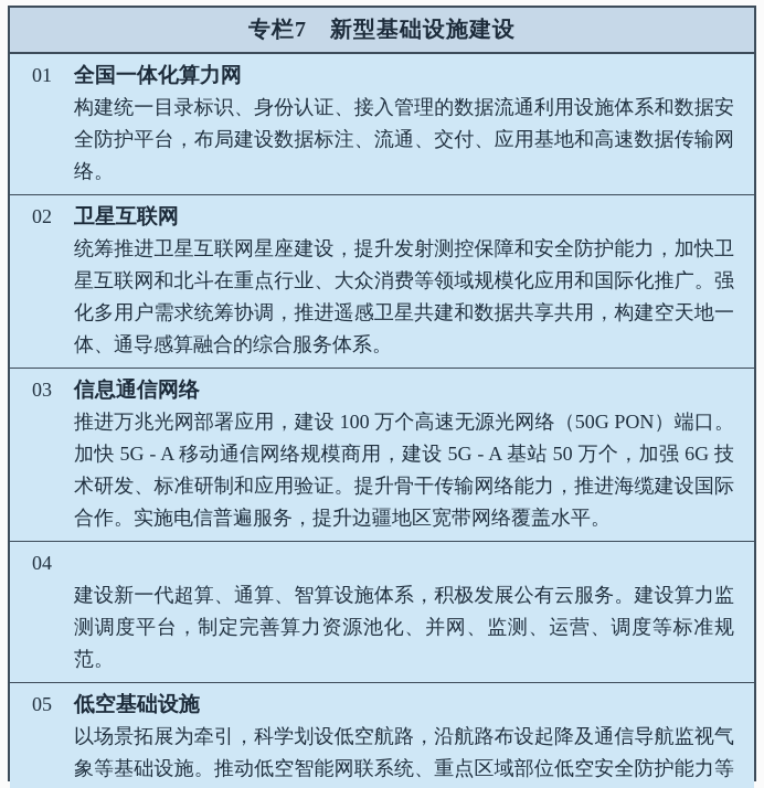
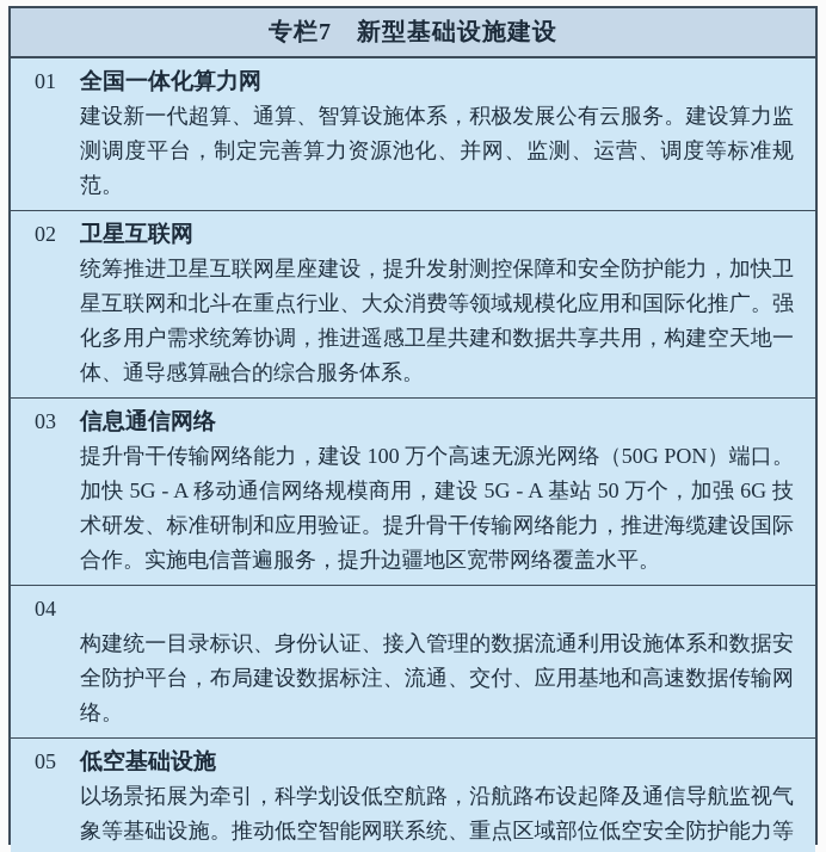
  专栏7 新型基础设施建设
  01
  全国一体化算力网
- 构建统一目录标识、身份认证、接入管理的数据流通利用设施体系和数据安全防护平台，布局建设数据标注、流通、交付、应用基地和高速数据传输网络。
+ 建设新一代超算、通算、智算设施体系，积极发展公有云服务。建设算力监测调度平台，制定完善算力资源池化、并网、监测、运营、调度等标准规范。
  02
  卫星互联网
  统筹推进卫星互联网星座建设，提升发射测控保障和安全防护能力，加快卫星互联网和北斗在重点行业、大众消费等领域规模化应用和国际化推广。强化多用户需求统筹协调，推进遥感卫星共建和数据共享共用，构建空天地一体、通导感算融合的综合服务体系。
  03
  信息通信网络
- 推进万兆光网部署应用，建设 100 万个高速无源光网络（50G PON）端口。加快 5G - A 移动通信网络规模商用，建设 5G - A 基站 50 万个，加强 6G 技术研发、标准研制和应用验证。提升骨干传输网络能力，推进海缆建设国际合作。实施电信普遍服务，提升边疆地区宽带网络覆盖水平。
+ 提升骨干传输网络能力，建设 100 万个高速无源光网络（50G PON）端口。加快 5G - A 移动通信网络规模商用，建设 5G - A 基站 50 万个，加强 6G 技术研发、标准研制和应用验证。提升骨干传输网络能力，推进海缆建设国际合作。实施电信普遍服务，提升边疆地区宽带网络覆盖水平。
  04
- 建设新一代超算、通算、智算设施体系，积极发展公有云服务。建设算力监测调度平台，制定完善算力资源池化、并网、监测、运营、调度等标准规范。
+ 构建统一目录标识、身份认证、接入管理的数据流通利用设施体系和数据安全防护平台，布局建设数据标注、流通、交付、应用基地和高速数据传输网络。
  05
  低空基础设施
  以场景拓展为牵引，科学划设低空航路，沿航路布设起降及通信导航监视气象等基础设施。推动低空智能网联系统、重点区域部位低空安全防护能力等
